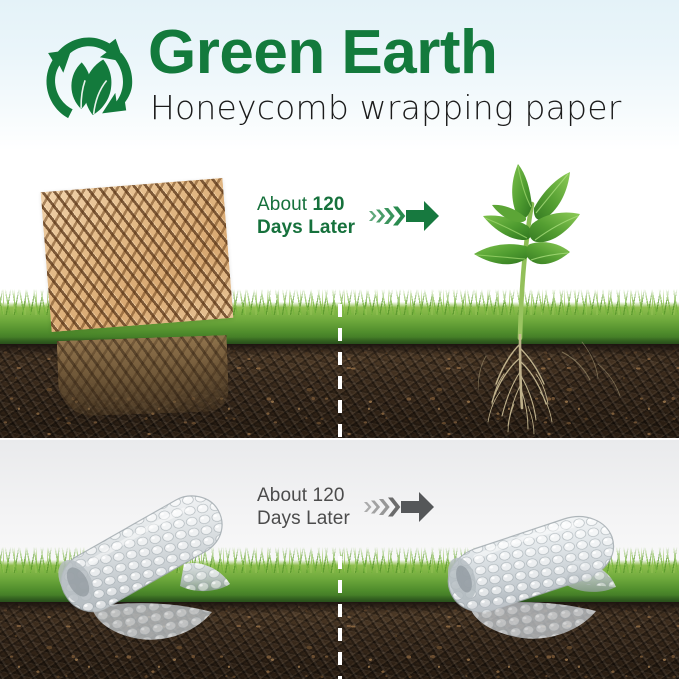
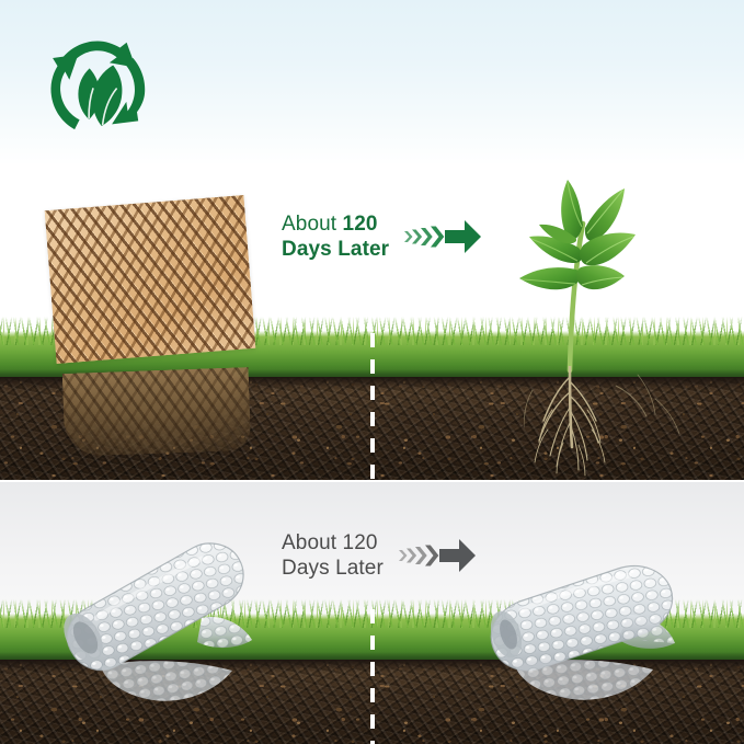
- Green Earth
- Honeycomb wrapping paper
  About 120
  Days Later
  About 120
  Days Later
